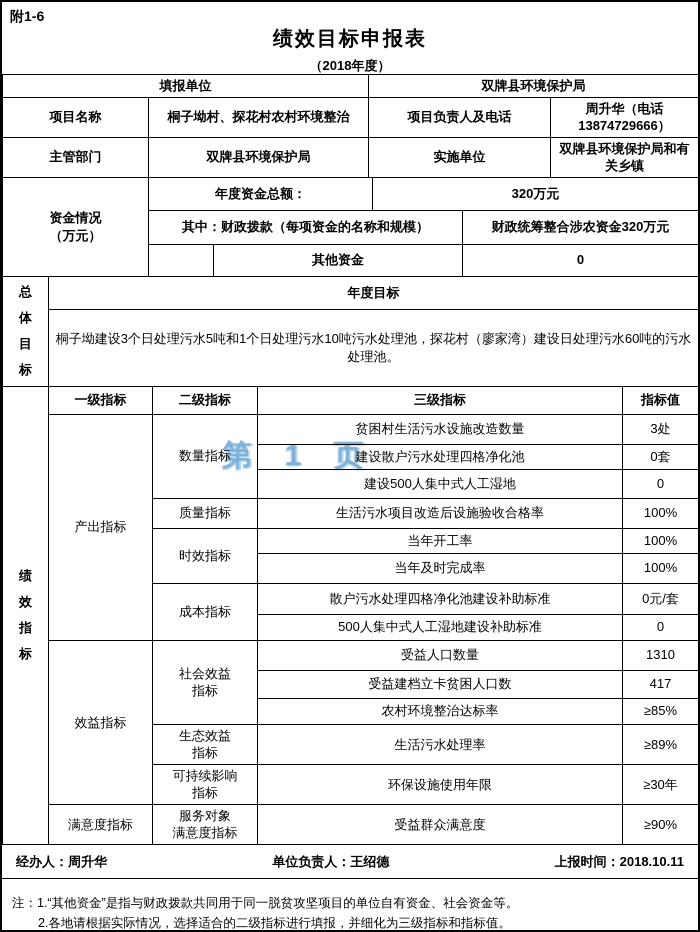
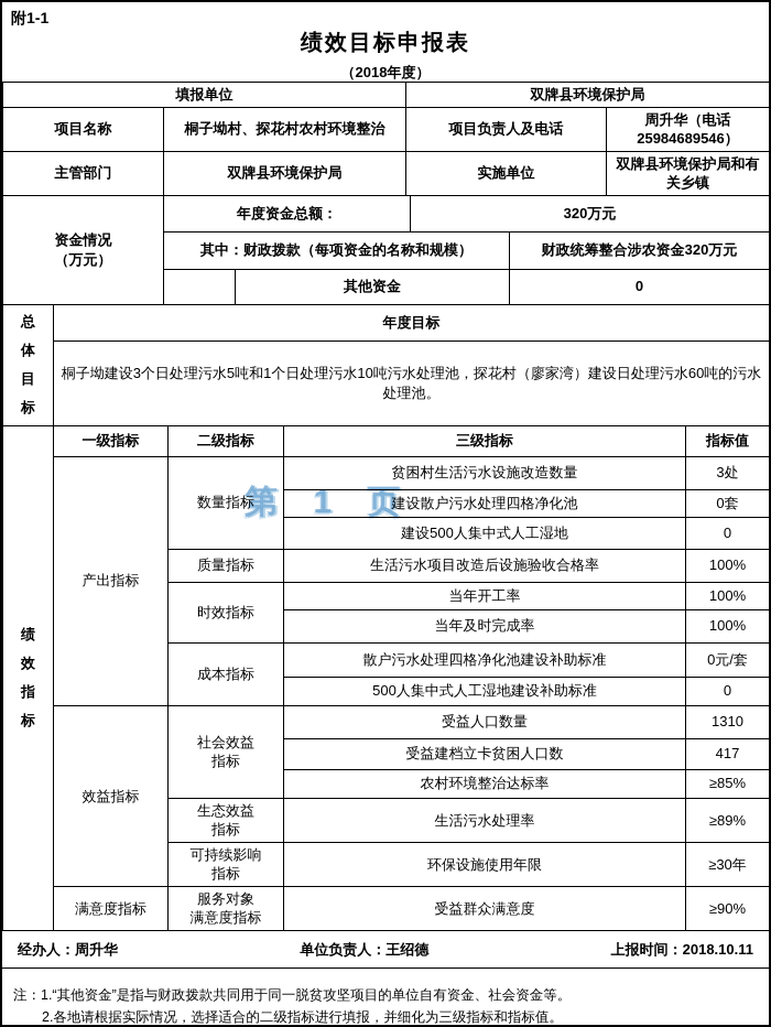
  第 1 页
- 附1-6
+ 附1-1
  绩效目标申报表
  （2018年度）
  填报单位	双牌县环境保护局
- 项目名称	桐子坳村、探花村农村环境整治	项目负责人及电话	周升华（电话 13874729666）
+ 项目名称	桐子坳村、探花村农村环境整治	项目负责人及电话	周升华（电话 25984689546）
  主管部门	双牌县环境保护局	实施单位	双牌县环境保护局和有关乡镇
  资金情况 （万元）	年度资金总额：	320万元
  其中：财政拨款（每项资金的名称和规模）	财政统筹整合涉农资金320万元
  	其他资金	0
  总体目标	年度目标
  桐子坳建设3个日处理污水5吨和1个日处理污水10吨污水处理池，探花村（廖家湾）建设日处理污水60吨的污水处理池。
  绩效指标	一级指标	二级指标	三级指标	指标值
  产出指标	数量指标	贫困村生活污水设施改造数量	3处
  建设散户污水处理四格净化池	0套
  建设500人集中式人工湿地	0
  质量指标	生活污水项目改造后设施验收合格率	100%
  时效指标	当年开工率	100%
  当年及时完成率	100%
  成本指标	散户污水处理四格净化池建设补助标准	0元/套
  500人集中式人工湿地建设补助标准	0
  效益指标	社会效益 指标	受益人口数量	1310
  受益建档立卡贫困人口数	417
  农村环境整治达标率	≥85%
  生态效益 指标	生活污水处理率	≥89%
  可持续影响 指标	环保设施使用年限	≥30年
  满意度指标	服务对象 满意度指标	受益群众满意度	≥90%
  经办人：周升华
  单位负责人：王绍德
  上报时间：2018.10.11
  注：1.“其他资金”是指与财政拨款共同用于同一脱贫攻坚项目的单位自有资金、社会资金等。
  2.各地请根据实际情况，选择适合的二级指标进行填报，并细化为三级指标和指标值。
